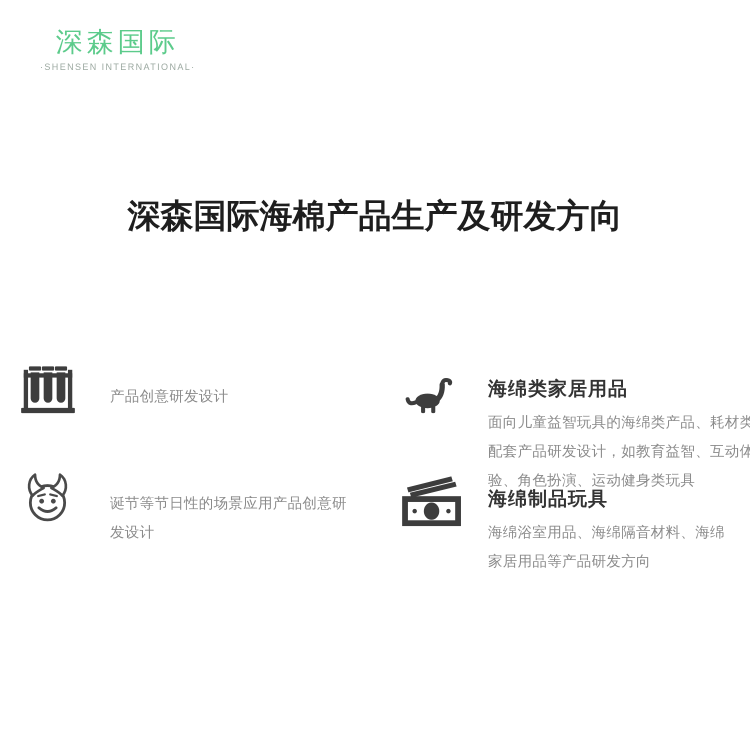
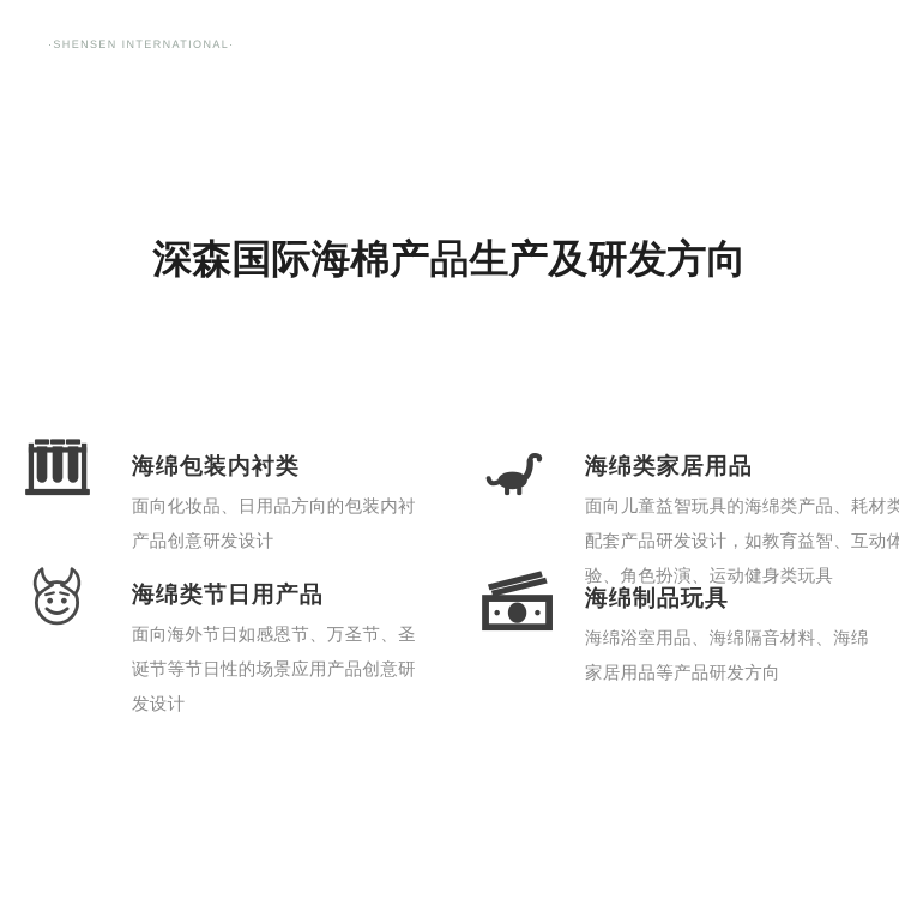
- 深森国际
  ·SHENSEN INTERNATIONAL·
  深森国际海棉产品生产及研发方向
+ 海绵包装内衬类
+ 面向化妆品、日用品方向的包装内衬
  产品创意研发设计
  海绵类家居用品
  面向儿童益智玩具的海绵类产品、耗材类
  配套产品研发设计，如教育益智、互动体
  验、角色扮演、运动健身类玩具
+ 海绵类节日用产品
+ 面向海外节日如感恩节、万圣节、圣
  诞节等节日性的场景应用产品创意研
  发设计
  海绵制品玩具
  海绵浴室用品、海绵隔音材料、海绵
  家居用品等产品研发方向
